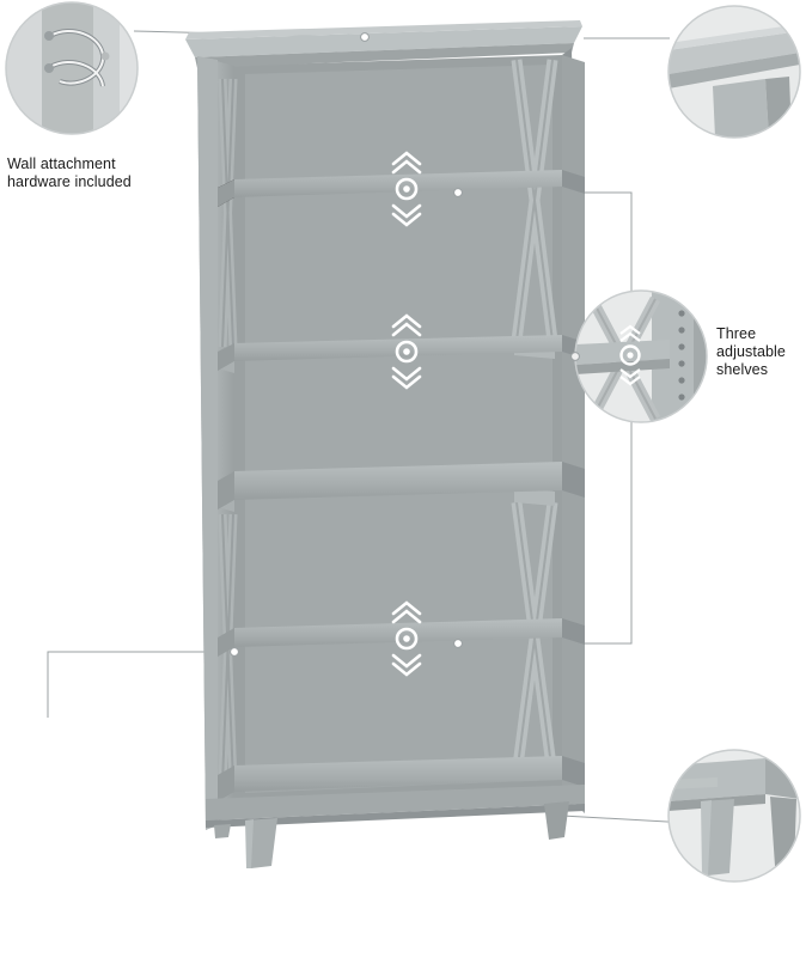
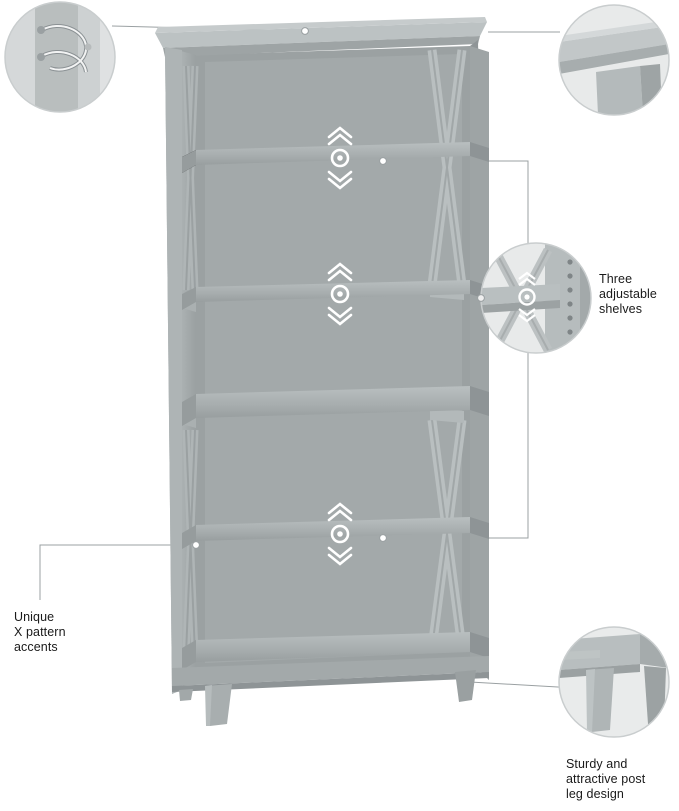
- Wall attachment
- hardware included
  Three
  adjustable
  shelves
+ Unique
+ X pattern
+ accents
+ Sturdy and
+ attractive post
+ leg design
